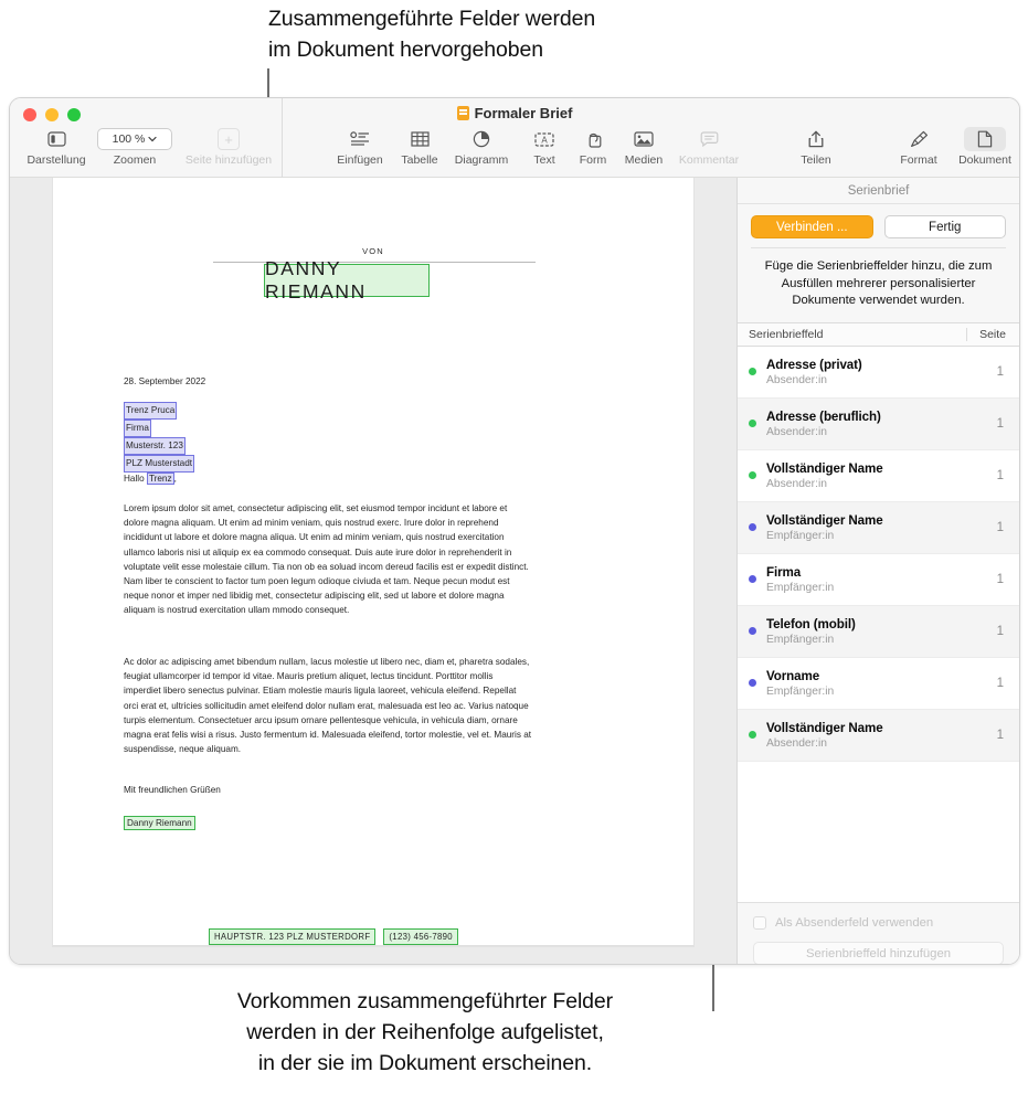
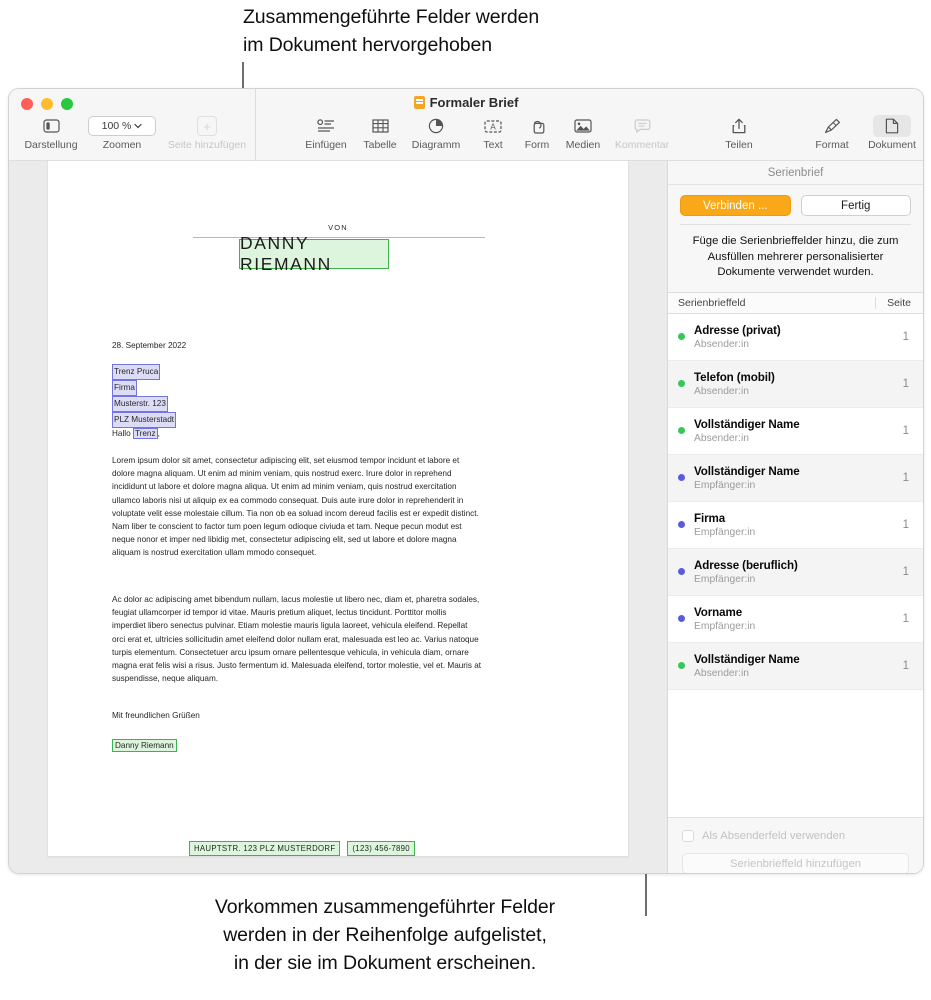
  Zusammengeführte Felder werden
  im Dokument hervorgehoben
  Vorkommen zusammengeführter Felder
  werden in der Reihenfolge aufgelistet,
  in der sie im Dokument erscheinen.
  Formaler Brief
  Darstellung
  100 %
  Zoomen
  +
  Seite hinzufügen
  Einfügen
  Tabelle
  Diagramm
  A
  Text
  Form
  Medien
  Kommentar
  Teilen
  Format
  Dokument
  VON
  DANNY RIEMANN
  28. September 2022
  Trenz Pruca
  Firma
  Musterstr. 123
  PLZ Musterstadt
  Hallo Trenz ,
  Lorem ipsum dolor sit amet, consectetur adipiscing elit, set eiusmod tempor incidunt et labore et dolore magna aliquam. Ut enim ad minim veniam, quis nostrud exerc. Irure dolor in reprehend incididunt ut labore et dolore magna aliqua. Ut enim ad minim veniam, quis nostrud exercitation ullamco laboris nisi ut aliquip ex ea commodo consequat. Duis aute irure dolor in reprehenderit in voluptate velit esse molestaie cillum. Tia non ob ea soluad incom dereud facilis est er expedit distinct. Nam liber te conscient to factor tum poen legum odioque civiuda et tam. Neque pecun modut est neque nonor et imper ned libidig met, consectetur adipiscing elit, sed ut labore et dolore magna aliquam is nostrud exercitation ullam mmodo consequet.
  Ac dolor ac adipiscing amet bibendum nullam, lacus molestie ut libero nec, diam et, pharetra sodales, feugiat ullamcorper id tempor id vitae. Mauris pretium aliquet, lectus tincidunt. Porttitor mollis imperdiet libero senectus pulvinar. Etiam molestie mauris ligula laoreet, vehicula eleifend. Repellat orci erat et, ultricies sollicitudin amet eleifend dolor nullam erat, malesuada est leo ac. Varius natoque turpis elementum. Consectetuer arcu ipsum ornare pellentesque vehicula, in vehicula diam, ornare magna erat felis wisi a risus. Justo fermentum id. Malesuada eleifend, tortor molestie, vel et. Mauris at suspendisse, neque aliquam.
  Mit freundlichen Grüßen
  Danny Riemann
  HAUPTSTR. 123 PLZ MUSTERDORF
  (123) 456-7890
  Serienbrief
  Verbinden ...
  Fertig
  Füge die Serienbrieffelder hinzu, die zum Ausfüllen mehrerer personalisierter Dokumente verwendet wurden.
  Serienbrieffeld
  Seite
  Adresse (privat)
  Absender:in
  1
- Adresse (beruflich)
+ Telefon (mobil)
  Absender:in
  1
  Vollständiger Name
  Absender:in
  1
  Vollständiger Name
  Empfänger:in
  1
  Firma
  Empfänger:in
  1
- Telefon (mobil)
+ Adresse (beruflich)
  Empfänger:in
  1
  Vorname
  Empfänger:in
  1
  Vollständiger Name
  Absender:in
  1
  Als Absenderfeld verwenden
  Serienbrieffeld hinzufügen
